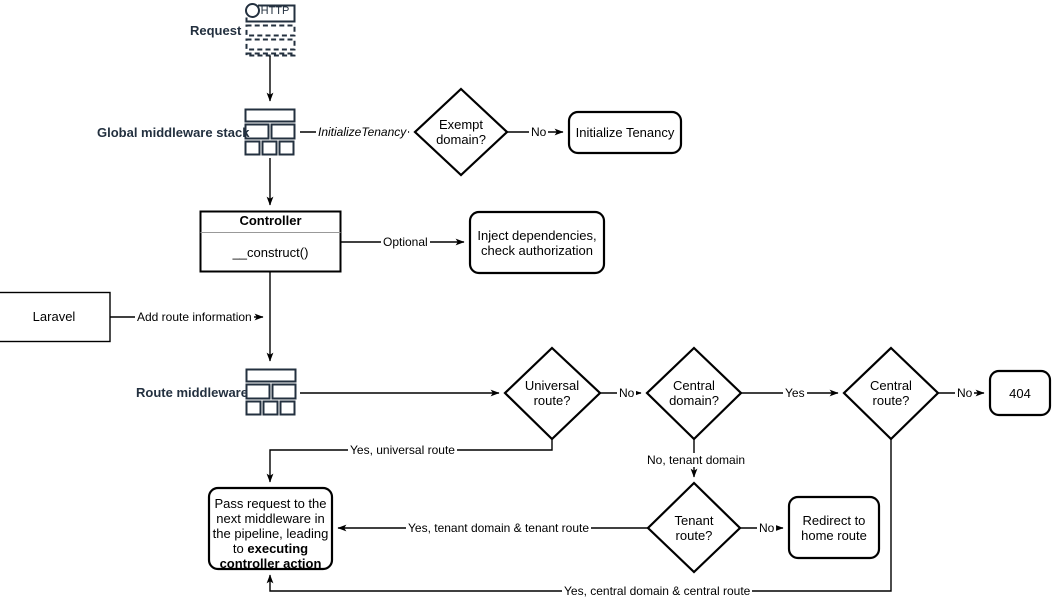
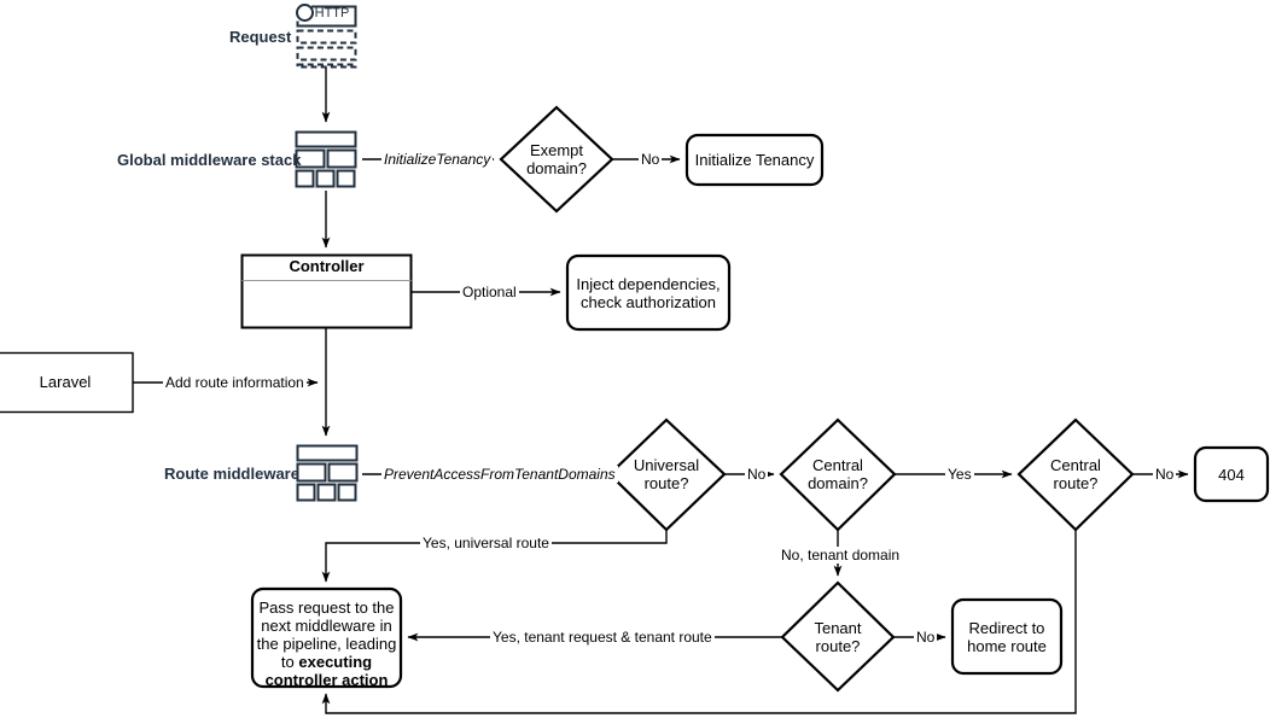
  Request
  Global middleware stack
  Route middleware
  HTTP
  Exempt
  domain?
  Initialize Tenancy
  Controller
- __construct()
  Inject dependencies,
  check authorization
  Laravel
  Universal
  route?
  Central
  domain?
  Central
  route?
  404
  Tenant
  route?
  Redirect to
  home route
  Pass request to the next middleware in the pipeline, leading to executing controller action
  InitializeTenancy
  No
  Optional
  Add route information
+ PreventAccessFromTenantDomains
  No
  Yes
  No
  Yes, universal route
  No, tenant domain
- Yes, tenant domain & tenant route
+ Yes, tenant request & tenant route
  No
- Yes, central domain & central route
